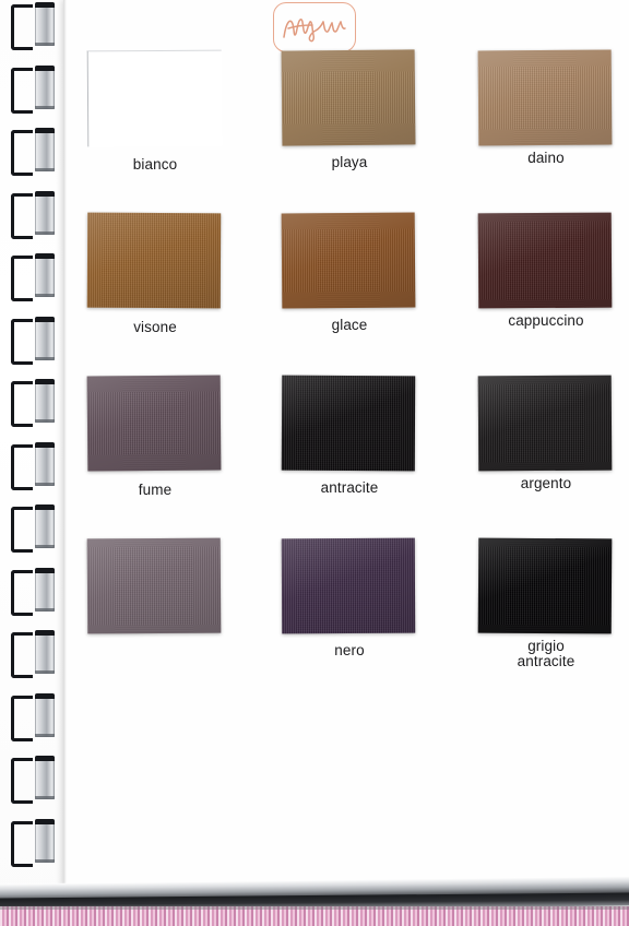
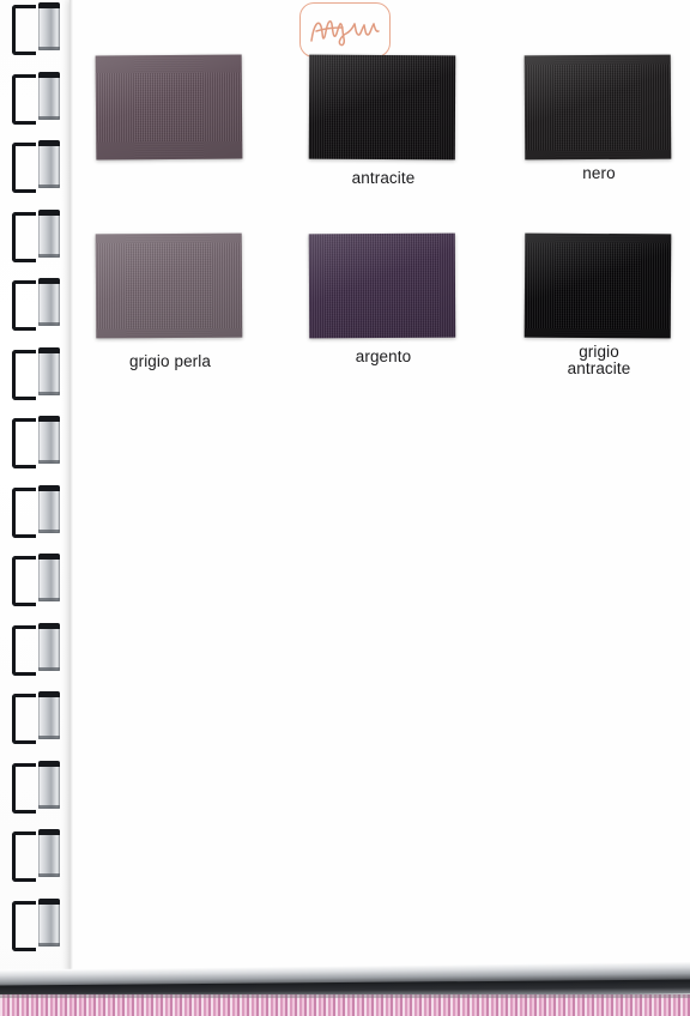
- bianco
- playa
- daino
- visone
- glace
- cappuccino
- fume
  antracite
- argento
+ nero
+ grigio perla
- nero
+ argento
  grigio
  antracite
